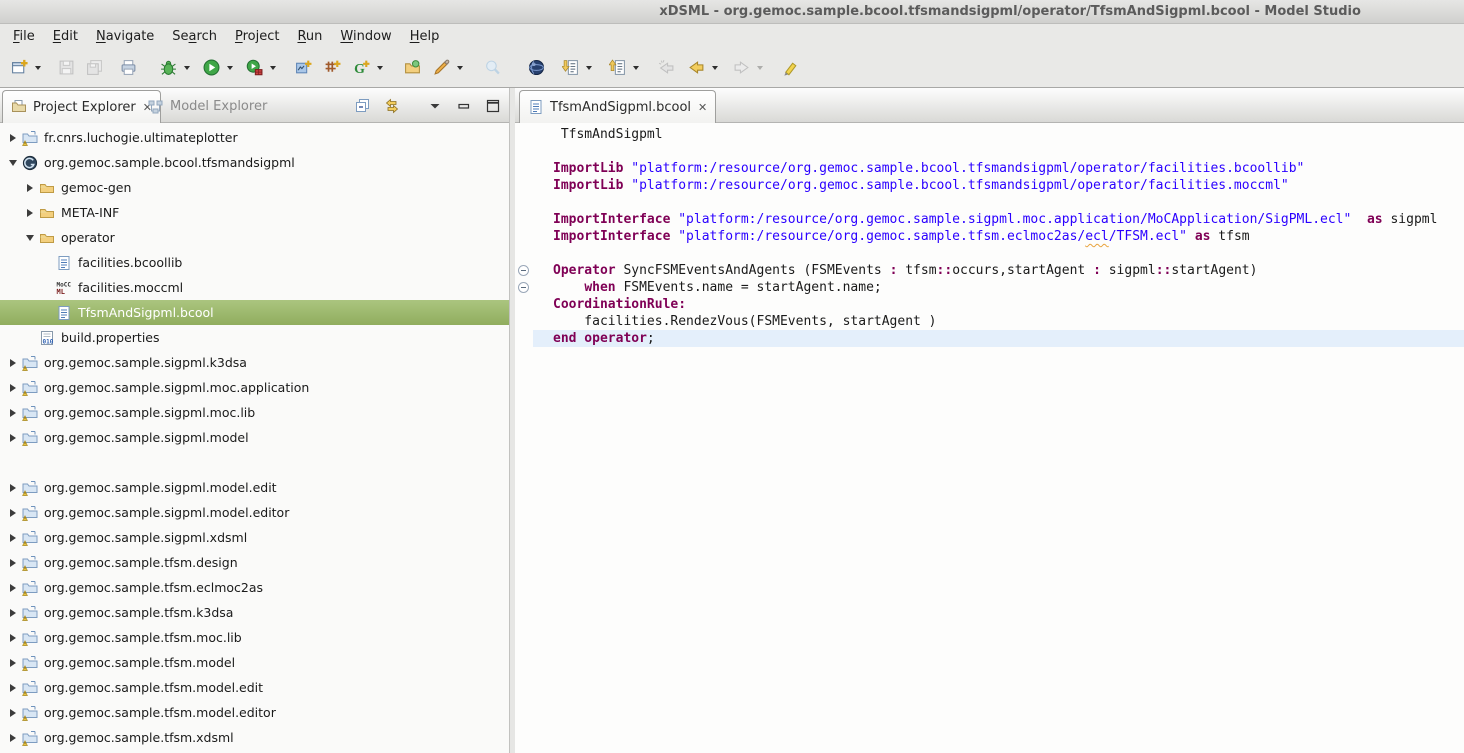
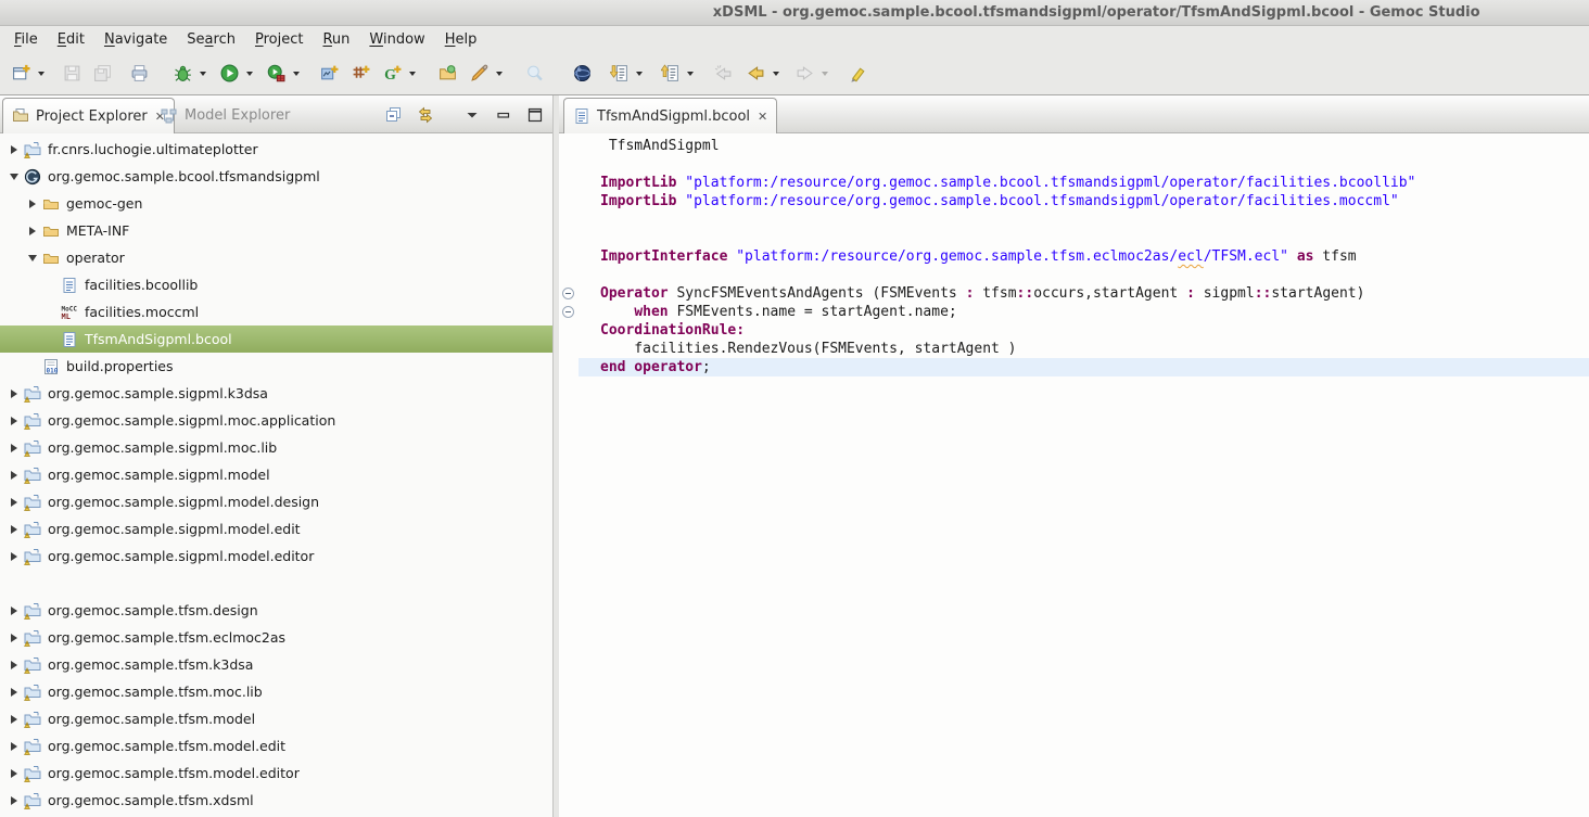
- xDSML - org.gemoc.sample.bcool.tfsmandsigpml/operator/TfsmAndSigpml.bcool - Model Studio
+ xDSML - org.gemoc.sample.bcool.tfsmandsigpml/operator/TfsmAndSigpml.bcool - Gemoc Studio
  File
  Edit
  Navigate
  Search
  Project
  Run
  Window
  Help
  G
  Project Explorer
  ✕
  Model Explorer
  fr.cnrs.luchogie.ultimateplotter
  org.gemoc.sample.bcool.tfsmandsigpml
  gemoc-gen
  META-INF
  operator
  facilities.bcoollib
  ML
  facilities.moccml
  TfsmAndSigpml.bcool
  build.properties
  org.gemoc.sample.sigpml.k3dsa
  org.gemoc.sample.sigpml.moc.application
  org.gemoc.sample.sigpml.moc.lib
  org.gemoc.sample.sigpml.model
+ org.gemoc.sample.sigpml.model.design
  org.gemoc.sample.sigpml.model.edit
  org.gemoc.sample.sigpml.model.editor
- org.gemoc.sample.sigpml.xdsml
  org.gemoc.sample.tfsm.design
  org.gemoc.sample.tfsm.eclmoc2as
  org.gemoc.sample.tfsm.k3dsa
  org.gemoc.sample.tfsm.moc.lib
  org.gemoc.sample.tfsm.model
  org.gemoc.sample.tfsm.model.edit
  org.gemoc.sample.tfsm.model.editor
  org.gemoc.sample.tfsm.xdsml
  TfsmAndSigpml.bcool
  ✕
  TfsmAndSigpml
  ImportLib "platform:/resource/org.gemoc.sample.bcool.tfsmandsigpml/operator/facilities.bcoollib"
  ImportLib "platform:/resource/org.gemoc.sample.bcool.tfsmandsigpml/operator/facilities.moccml"
- ImportInterface "platform:/resource/org.gemoc.sample.sigpml.moc.application/MoCApplication/SigPML.ecl" as sigpml
  ImportInterface "platform:/resource/org.gemoc.sample.tfsm.eclmoc2as/ecl/TFSM.ecl" as tfsm
  Operator SyncFSMEventsAndAgents (FSMEvents : tfsm::occurs,startAgent : sigpml::startAgent)
  when FSMEvents.name = startAgent.name;
  CoordinationRule:
  facilities.RendezVous(FSMEvents, startAgent )
  end operator;
